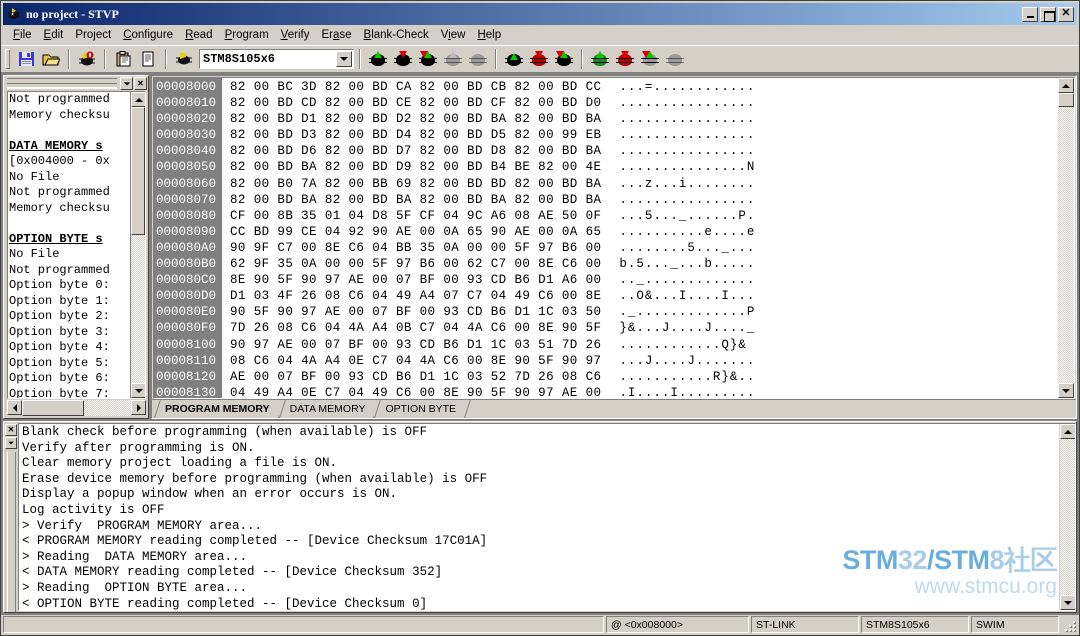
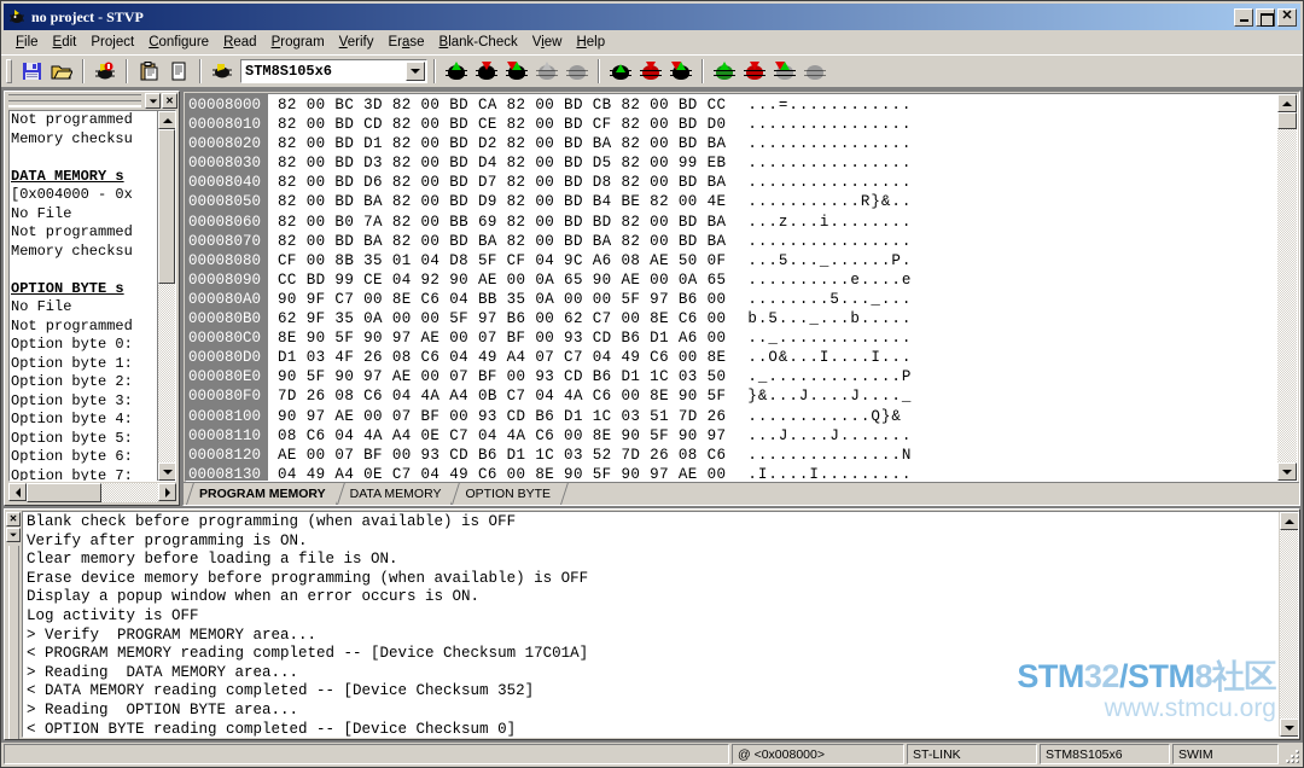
  no project - STVP
  ✕
  File
  Edit
  Project
  Configure
  Read
  Program
  Verify
  Erase
  Blank-Check
  View
  Help
  STM8S105x6
  ✕
  Not programmed
  Memory checksu
  DATA MEMORY s
  [0x004000 - 0x
  No File
  Not programmed
  Memory checksu
  OPTION BYTE s
  No File
  Not programmed
  Option byte 0:
  Option byte 1:
  Option byte 2:
  Option byte 3:
  Option byte 4:
  Option byte 5:
  Option byte 6:
  Option byte 7:
  00008000
  00008010
  00008020
  00008030
  00008040
  00008050
  00008060
  00008070
  00008080
  00008090
  000080A0
  000080B0
  000080C0
  000080D0
  000080E0
  000080F0
  00008100
  00008110
  00008120
  00008130
  82 00 BC 3D 82 00 BD CA 82 00 BD CB 82 00 BD CC
  82 00 BD CD 82 00 BD CE 82 00 BD CF 82 00 BD D0
  82 00 BD D1 82 00 BD D2 82 00 BD BA 82 00 BD BA
  82 00 BD D3 82 00 BD D4 82 00 BD D5 82 00 99 EB
  82 00 BD D6 82 00 BD D7 82 00 BD D8 82 00 BD BA
  82 00 BD BA 82 00 BD D9 82 00 BD B4 BE 82 00 4E
  82 00 B0 7A 82 00 BB 69 82 00 BD BD 82 00 BD BA
  82 00 BD BA 82 00 BD BA 82 00 BD BA 82 00 BD BA
  CF 00 8B 35 01 04 D8 5F CF 04 9C A6 08 AE 50 0F
  CC BD 99 CE 04 92 90 AE 00 0A 65 90 AE 00 0A 65
  90 9F C7 00 8E C6 04 BB 35 0A 00 00 5F 97 B6 00
  62 9F 35 0A 00 00 5F 97 B6 00 62 C7 00 8E C6 00
  8E 90 5F 90 97 AE 00 07 BF 00 93 CD B6 D1 A6 00
  D1 03 4F 26 08 C6 04 49 A4 07 C7 04 49 C6 00 8E
  90 5F 90 97 AE 00 07 BF 00 93 CD B6 D1 1C 03 50
  7D 26 08 C6 04 4A A4 0B C7 04 4A C6 00 8E 90 5F
  90 97 AE 00 07 BF 00 93 CD B6 D1 1C 03 51 7D 26
  08 C6 04 4A A4 0E C7 04 4A C6 00 8E 90 5F 90 97
  AE 00 07 BF 00 93 CD B6 D1 1C 03 52 7D 26 08 C6
  04 49 A4 0E C7 04 49 C6 00 8E 90 5F 90 97 AE 00
  ...=............
  ................
  ................
  ................
  ................
- ...............N
+ ...........R}&..
  ...z...i........
  ................
  ...5..._......P.
  ..........e....e
  ........5..._...
  b.5..._...b.....
  .._.............
  ..O&...I....I...
  ._.............P
  }&...J....J...._
  ............Q}&
  ...J....J.......
- ...........R}&..
+ ...............N
  .I....I.........
  PROGRAM MEMORY
  DATA MEMORY
  OPTION BYTE
  ✕
  Blank check before programming (when available) is OFF
  Verify after programming is ON.
- Clear memory project loading a file is ON.
+ Clear memory before loading a file is ON.
  Erase device memory before programming (when available) is OFF
  Display a popup window when an error occurs is ON.
  Log activity is OFF
  > Verify PROGRAM MEMORY area...
  < PROGRAM MEMORY reading completed -- [Device Checksum 17C01A]
  > Reading DATA MEMORY area...
  < DATA MEMORY reading completed -- [Device Checksum 352]
  > Reading OPTION BYTE area...
  < OPTION BYTE reading completed -- [Device Checksum 0]
  STM32/STM8社区
  www.stmcu.org
  @ <0x008000>
  ST-LINK
  STM8S105x6
  SWIM
